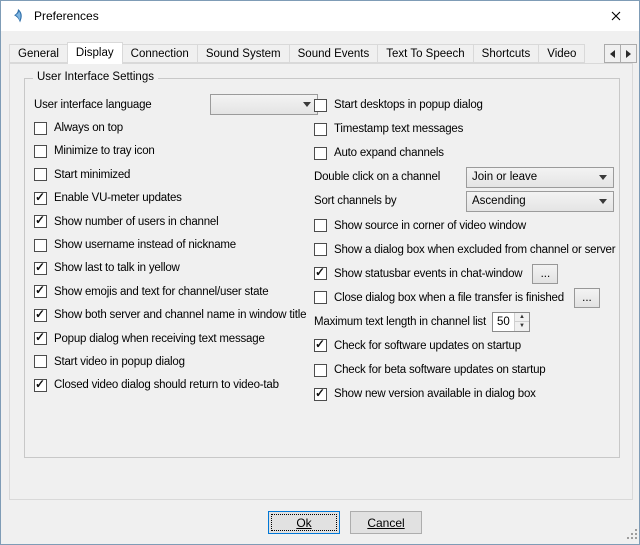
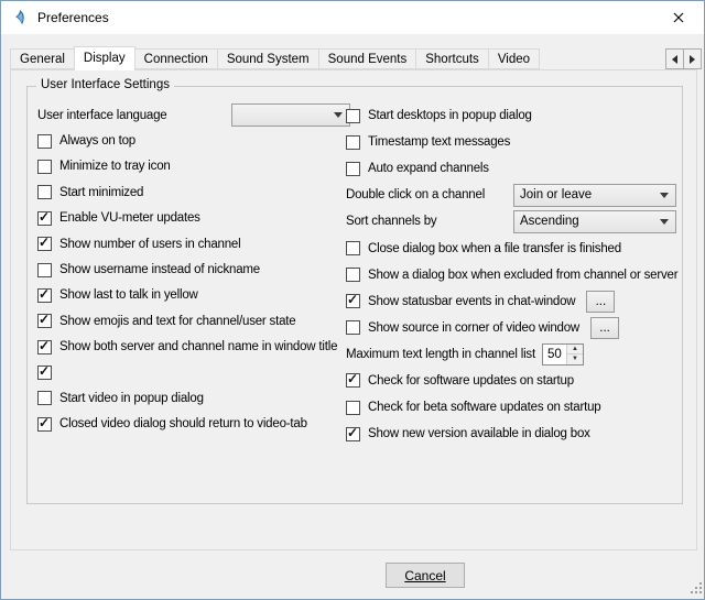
  Preferences
  General
  Display
  Connection
  Sound System
  Sound Events
- Text To Speech
  Shortcuts
  Video
  User Interface Settings
  User interface language
  Always on top
  Minimize to tray icon
  Start minimized
  Enable VU-meter updates
  Show number of users in channel
  Show username instead of nickname
  Show last to talk in yellow
  Show emojis and text for channel/user state
  Show both server and channel name in window title
- Popup dialog when receiving text message
  Start video in popup dialog
  Closed video dialog should return to video-tab
  Start desktops in popup dialog
  Timestamp text messages
  Auto expand channels
  Double click on a channel
  Join or leave
  Sort channels by
  Ascending
- Show source in corner of video window
+ Close dialog box when a file transfer is finished
  Show a dialog box when excluded from channel or server
  Show statusbar events in chat-window
  ...
- Close dialog box when a file transfer is finished
+ Show source in corner of video window
  ...
  Maximum text length in channel list
  50
  Check for software updates on startup
  Check for beta software updates on startup
  Show new version available in dialog box
- Ok
  Cancel
